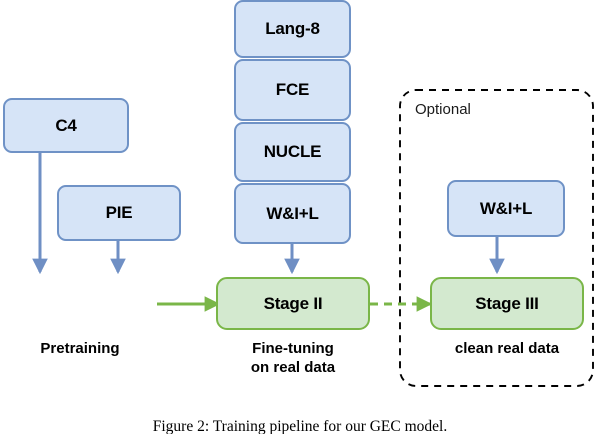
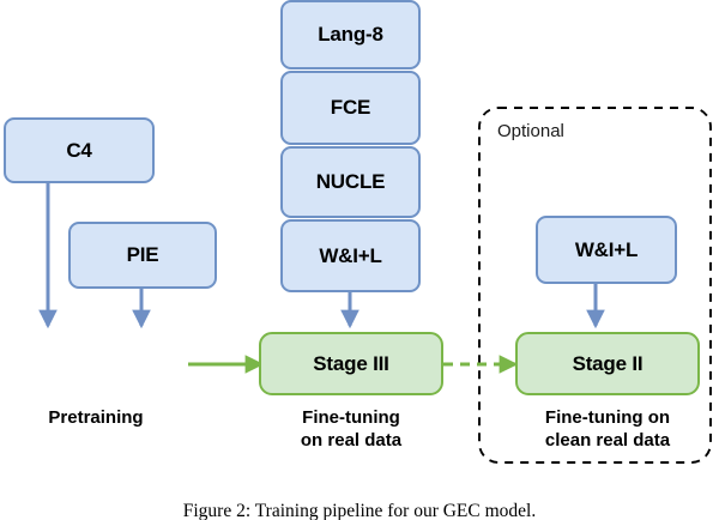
  C4
  PIE
  Lang-8
  FCE
  NUCLE
  W&I+L
  Optional
  W&I+L
  Pretraining
- Stage II
+ Stage III
  Fine-tuning
  on real data
- Stage III
+ Stage II
+ Fine-tuning on
  clean real data
  Figure 2: Training pipeline for our GEC model.
